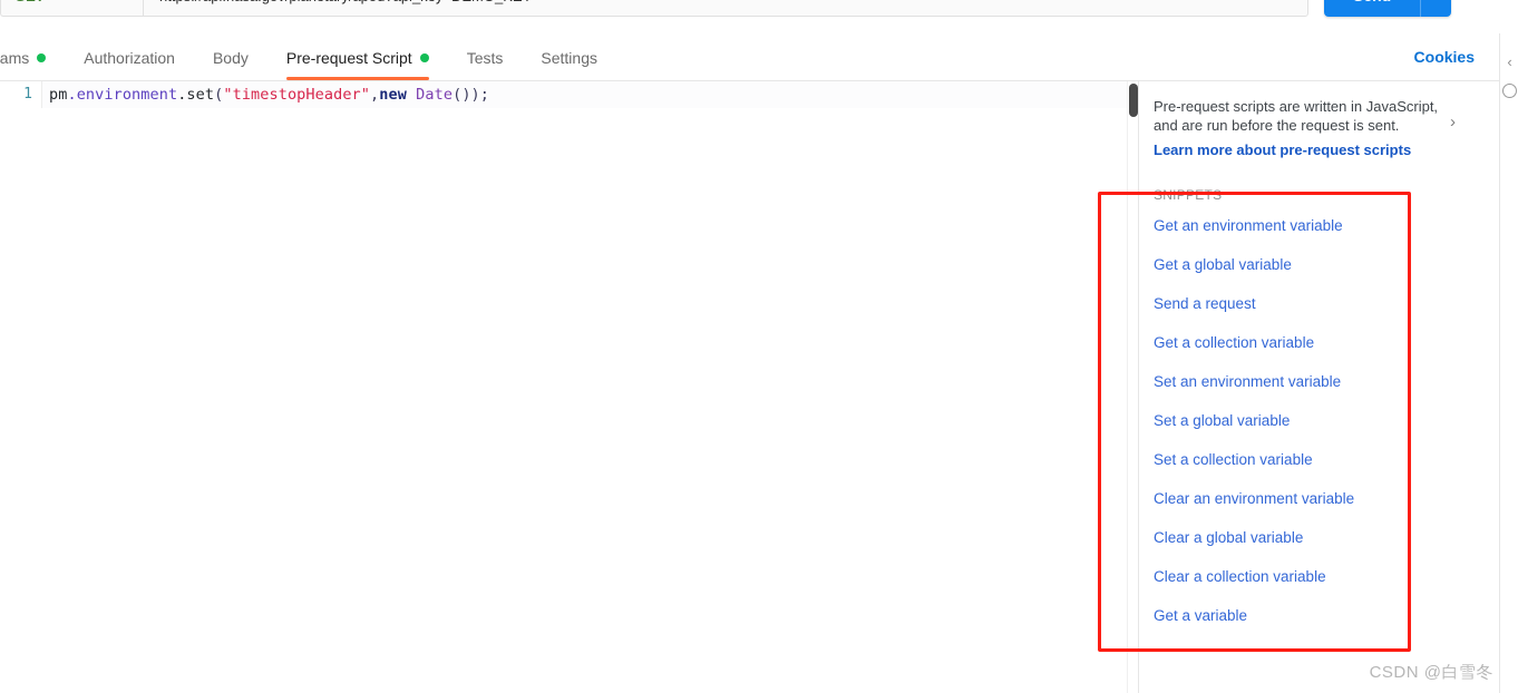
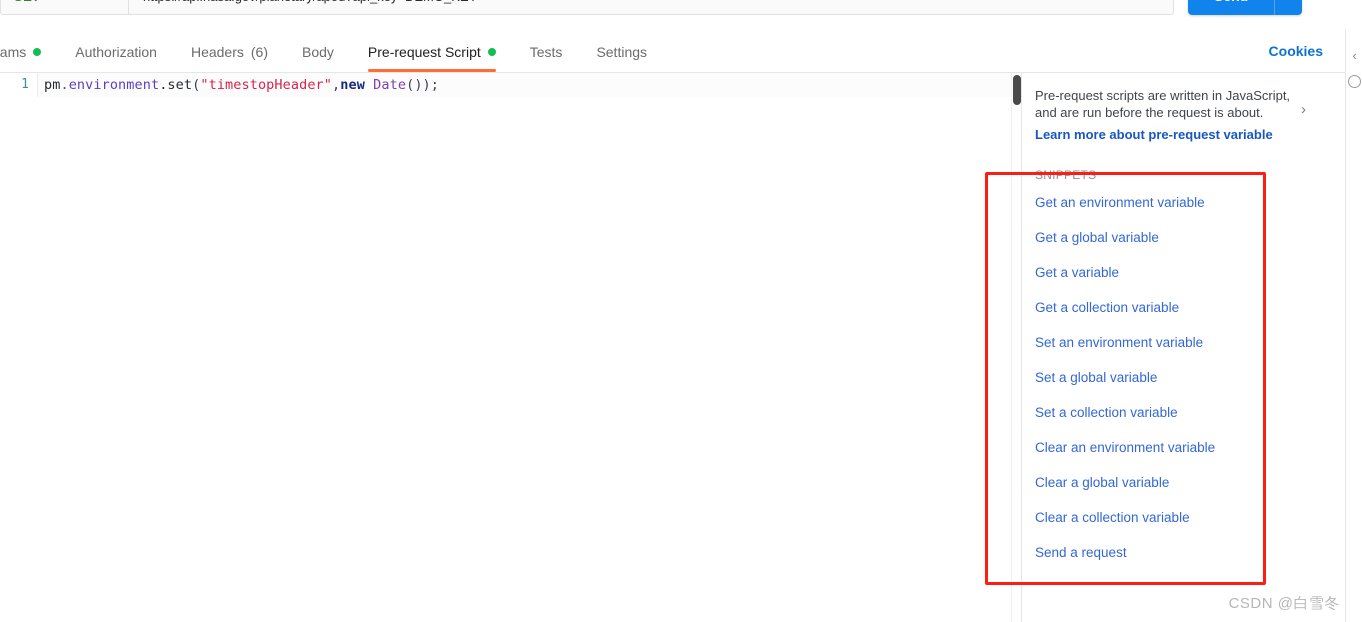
  Authorization
+ Headers
+ (6)
  Body
  Pre-request Script
  Tests
  Settings
  Cookies
  1
  pm.environment.set("timestopHeader",new Date());
- Pre-request scripts are written in JavaScript, and are run before the request is sent.
+ Pre-request scripts are written in JavaScript, and are run before the request is about.
  ›
- Learn more about pre-request scripts
+ Learn more about pre-request variable
  SNIPPETS
  Get an environment variable
  Get a global variable
- Send a request
+ Get a variable
  Get a collection variable
  Set an environment variable
  Set a global variable
  Set a collection variable
  Clear an environment variable
  Clear a global variable
  Clear a collection variable
- Get a variable
+ Send a request
  ‹
  CSDN @白雪冬
